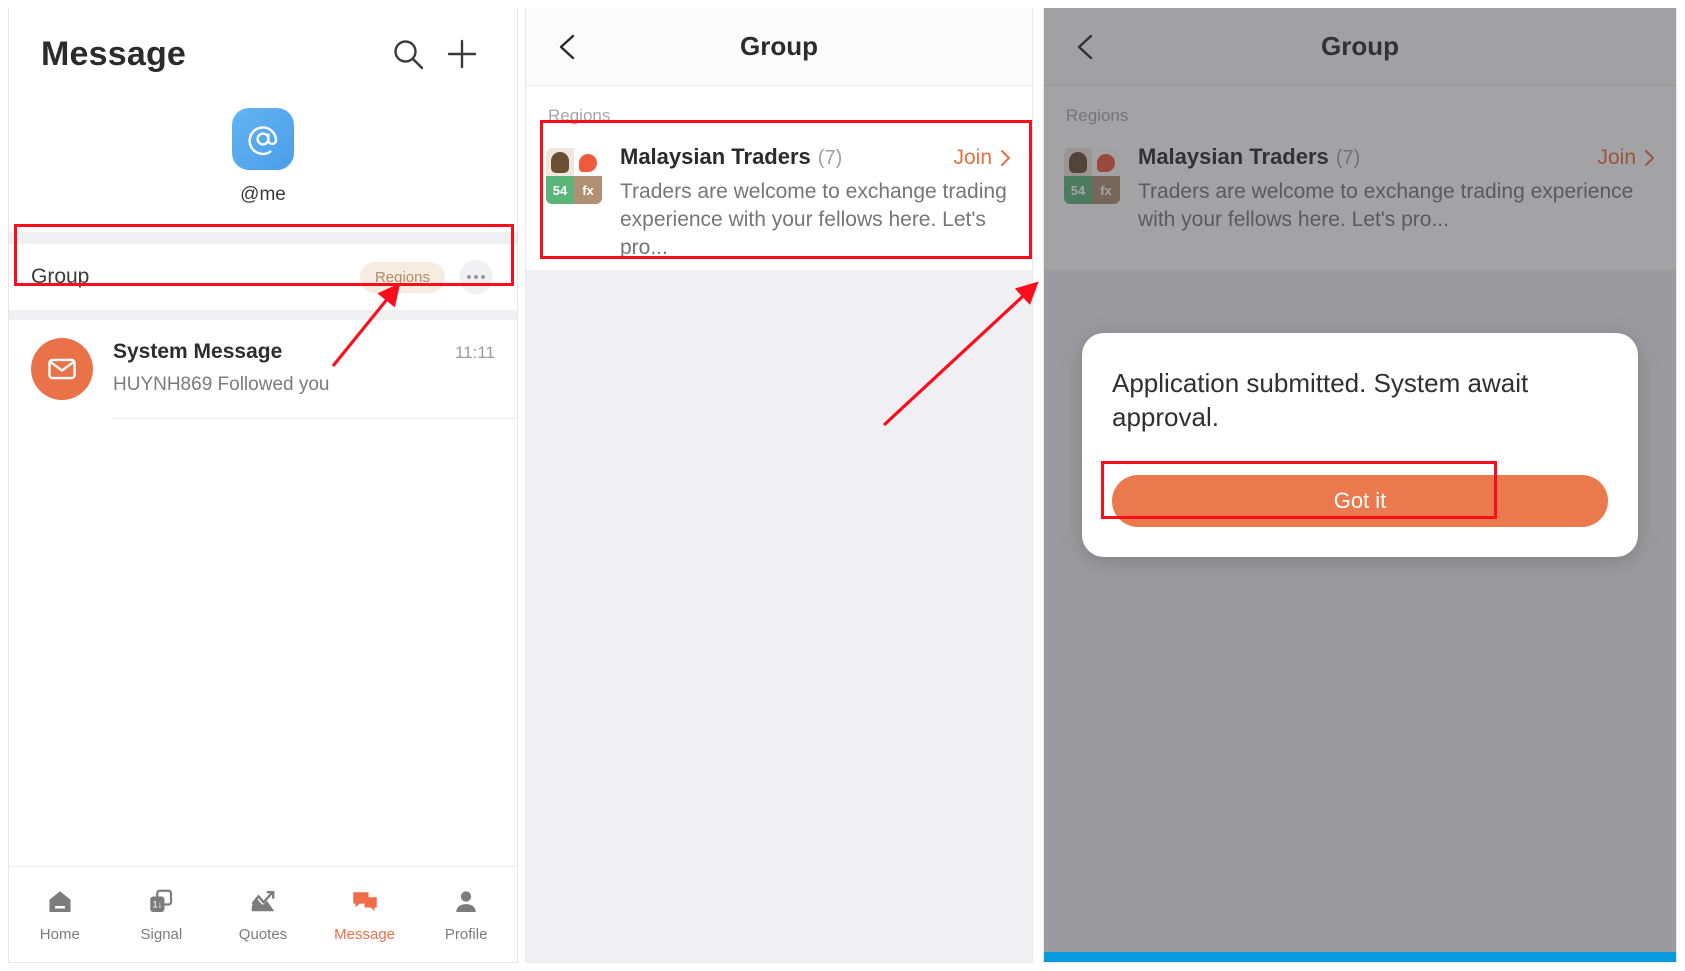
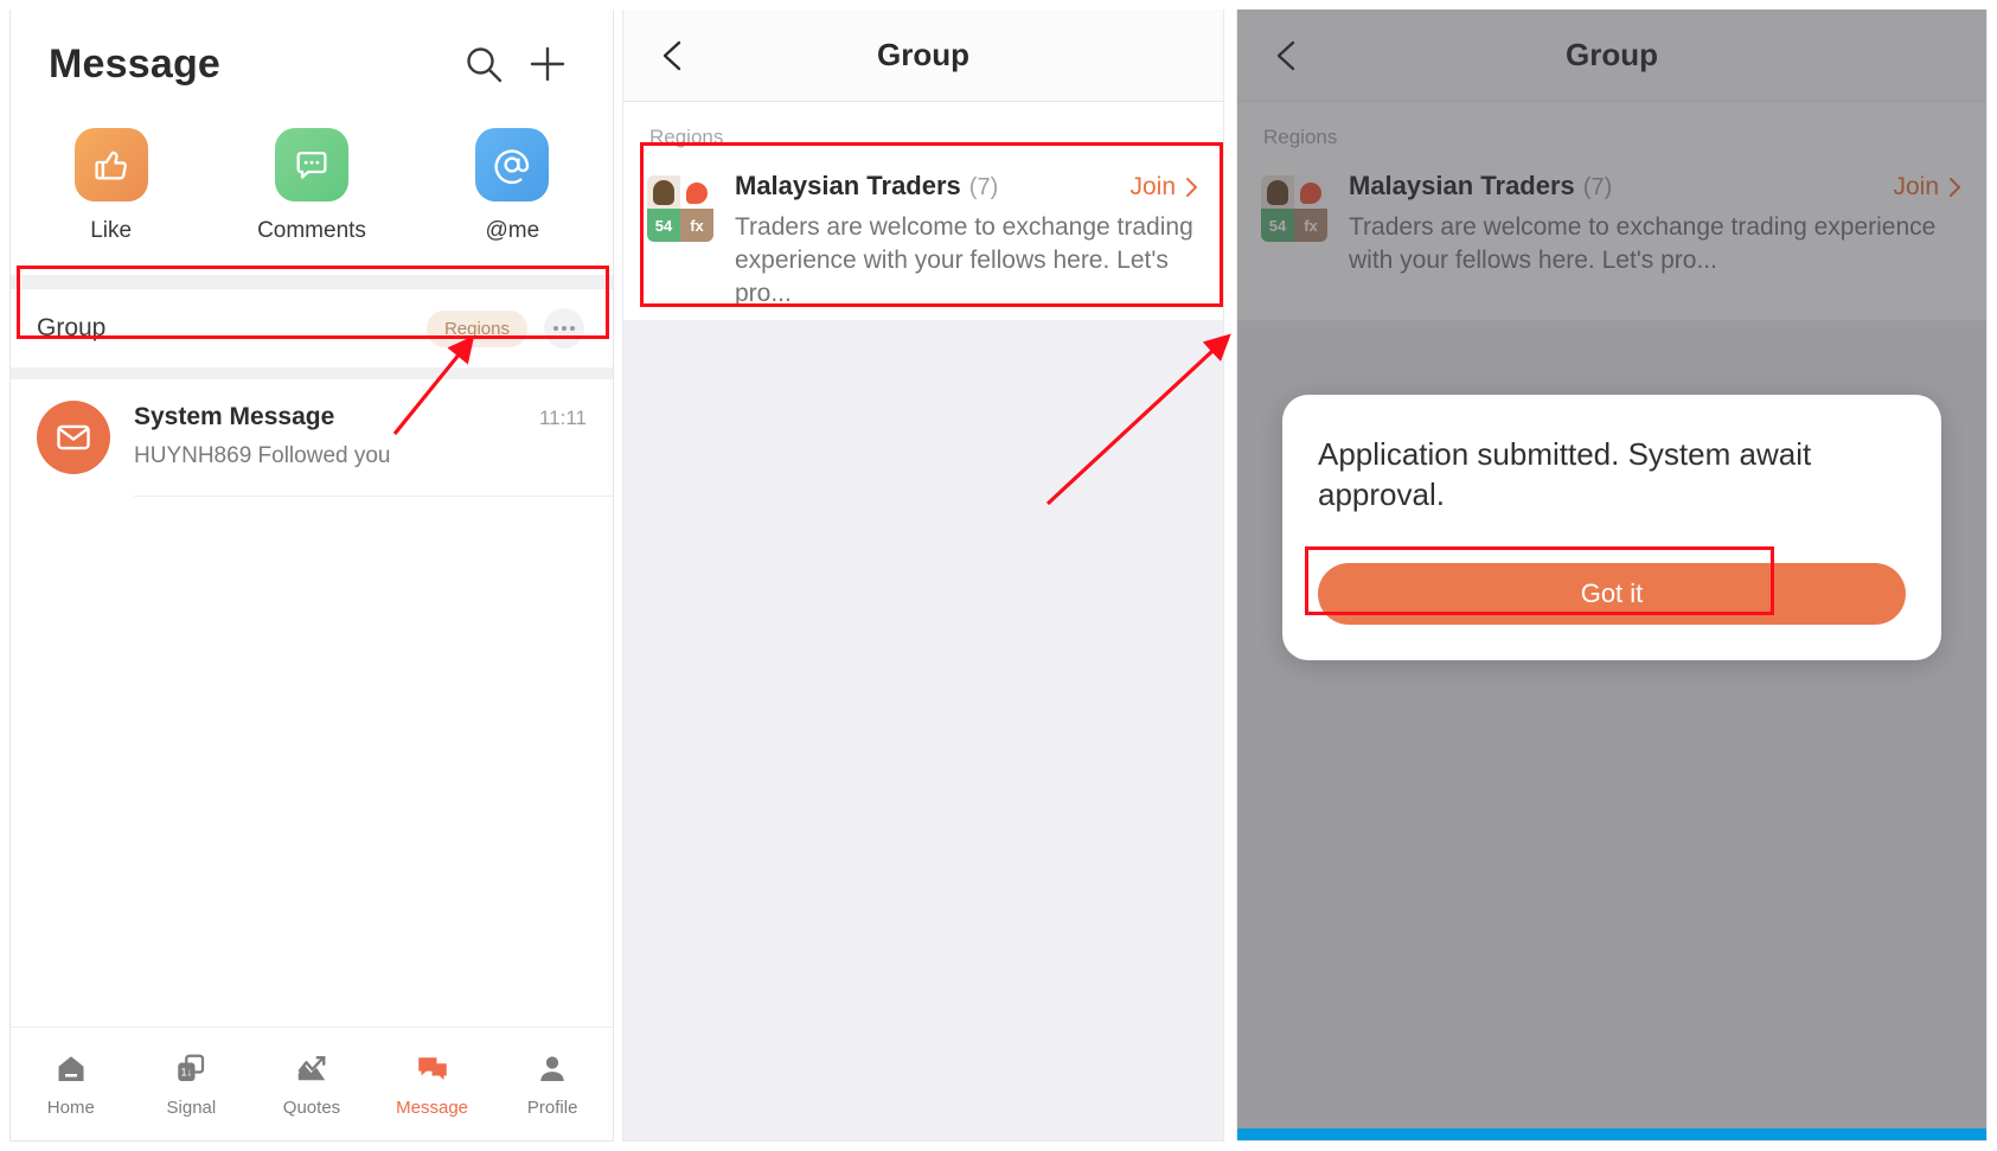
  Message
+ Like
+ Comments
  @me
  Group
  Regions
  System Message
  11:11
  HUYNH869 Followed you
  Home
  1↓
  Signal
  Quotes
  Message
  Profile
  Group
  Regions
  54
  fx
  Malaysian Traders
  (7)
  Join
  Traders are welcome to exchange trading experience with your fellows here. Let's pro...
  Group
  Regions
  54
  fx
  Malaysian Traders
  (7)
  Join
  Traders are welcome to exchange trading experience with your fellows here. Let's pro...
  Application submitted. System await approval.
  Got it
